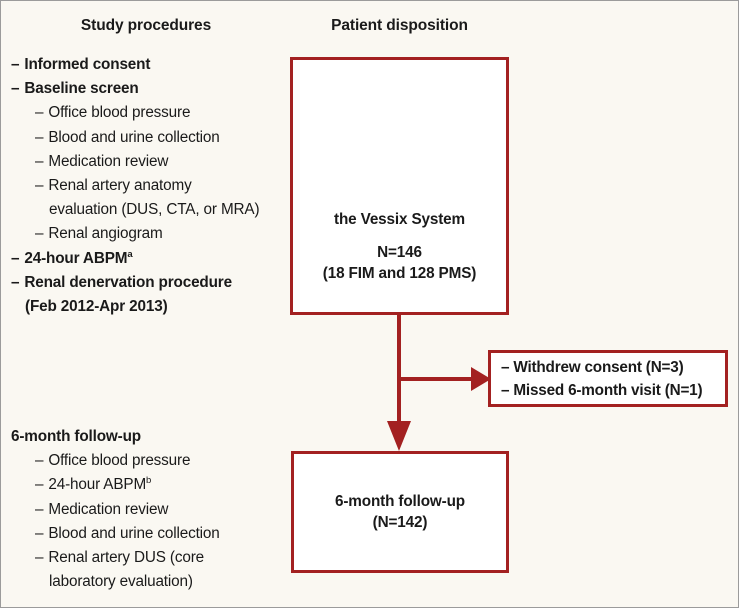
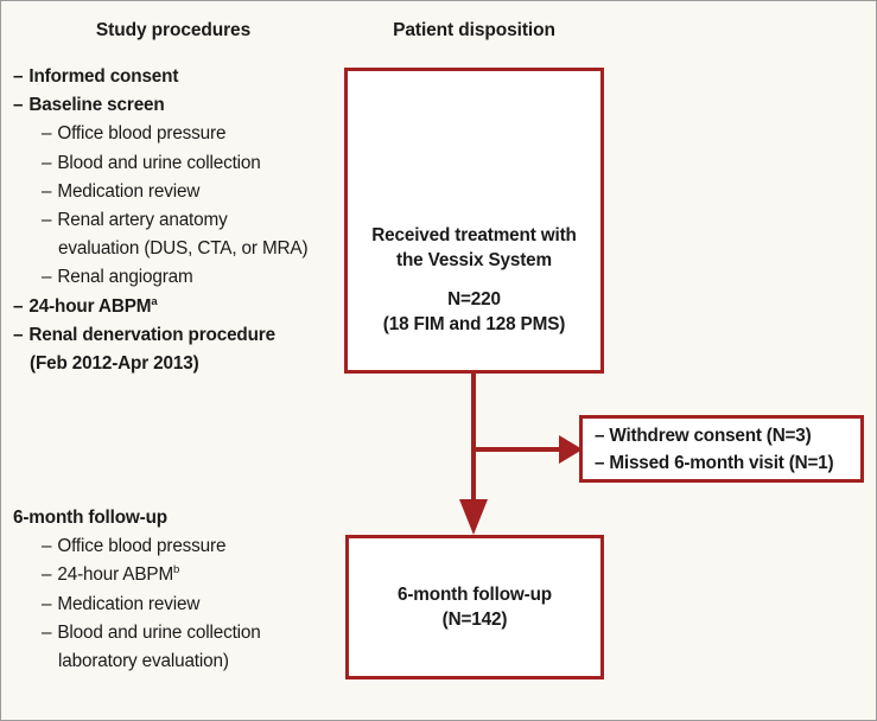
  Study procedures
  Patient disposition
  – Informed consent
  – Baseline screen
  – Office blood pressure
  – Blood and urine collection
  – Medication review
  – Renal artery anatomy
  evaluation (DUS, CTA, or MRA)
  – Renal angiogram
  – 24-hour ABPMa
  – Renal denervation procedure
  (Feb 2012-Apr 2013)
  6-month follow-up
  – Office blood pressure
  – 24-hour ABPMb
  – Medication review
  – Blood and urine collection
- – Renal artery DUS (core
  laboratory evaluation)
+ Received treatment with
- the Vessix System N=146
+ the Vessix System N=220
  (18 FIM and 128 PMS)
  – Withdrew consent (N=3)
  – Missed 6-month visit (N=1)
  6-month follow-up
  (N=142)
